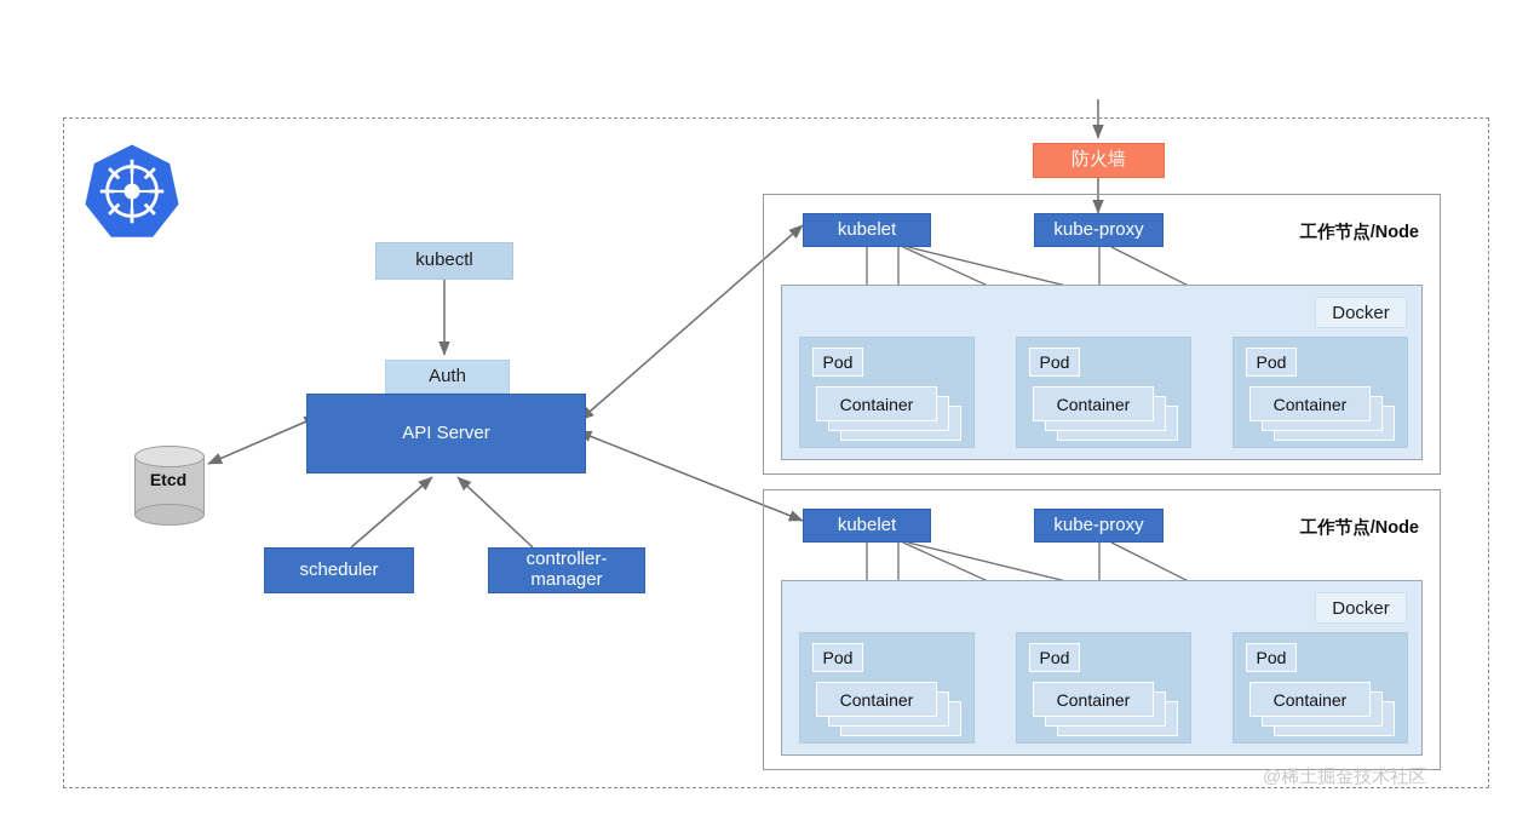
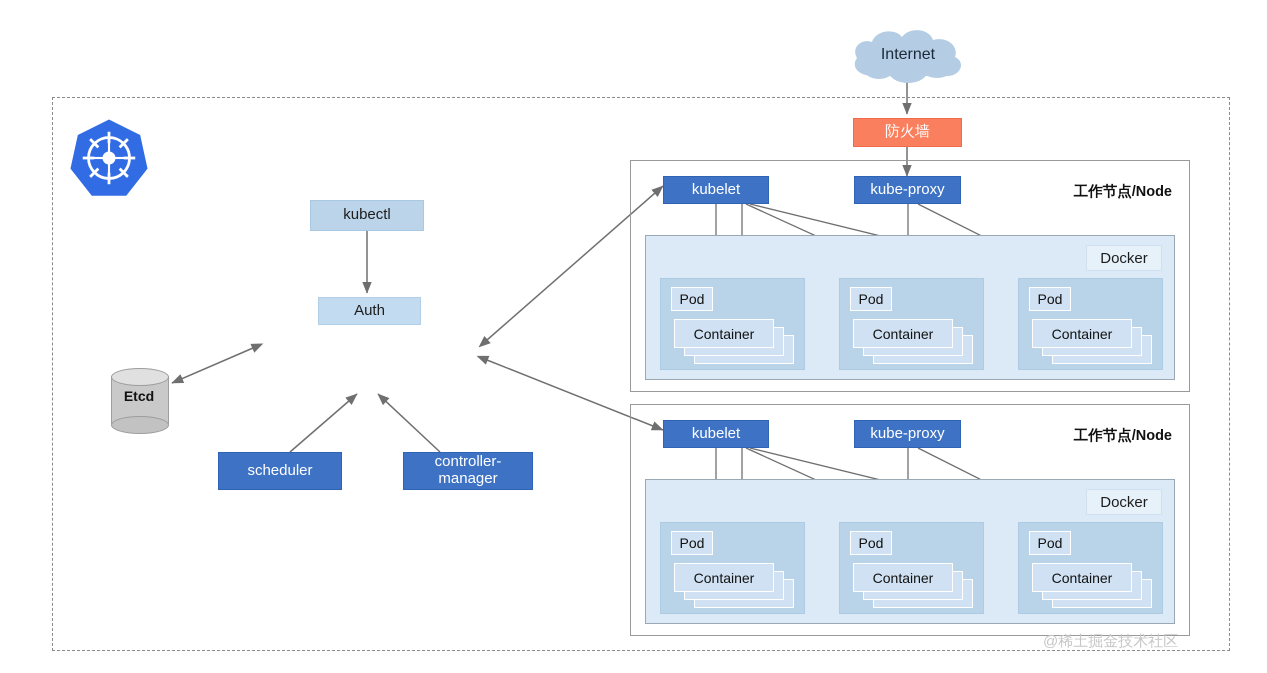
+ Internet
  防火墙
  kubectl
  Auth
- API Server
  Etcd
  scheduler
  controller-manager
  工作节点/Node
  kubelet
  kube-proxy
  Docker
  Pod
  Container
  Pod
  Container
  Pod
  Container
  工作节点/Node
  kubelet
  kube-proxy
  Docker
  Pod
  Container
  Pod
  Container
  Pod
  Container
  @稀土掘金技术社区
